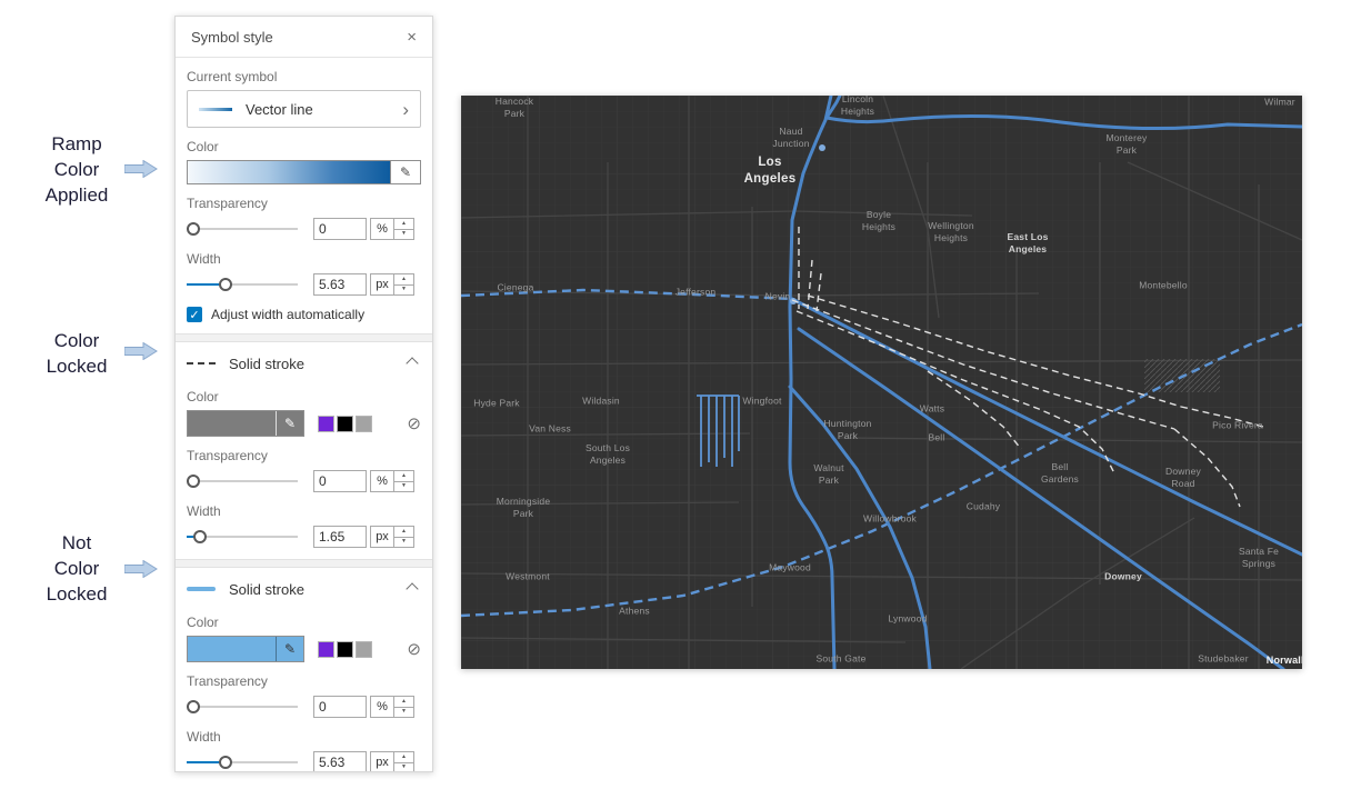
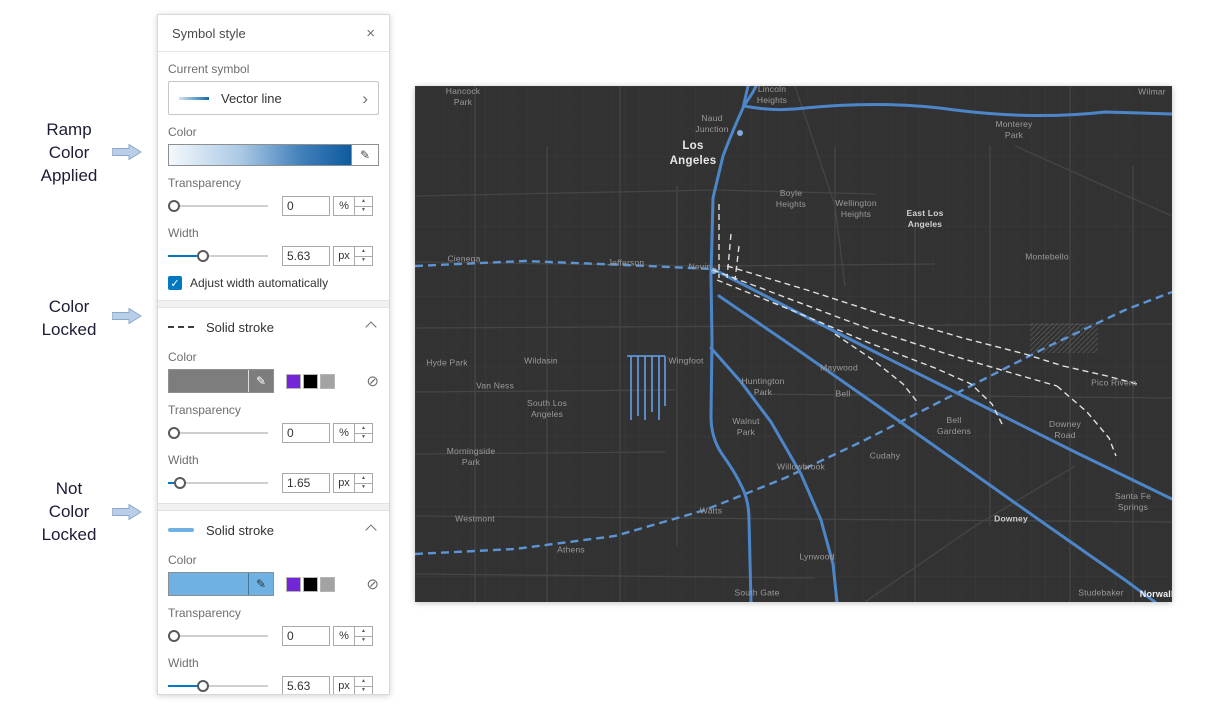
  Ramp
  Color
  Applied
  Color
  Locked
  Not
  Color
  Locked
  Symbol style
  ×
  Current symbol
  Vector line
  ›
  Color
  ✎
  Transparency
  0
  %
  Width
  5.63
  px
  ✓
  Adjust width automatically
  Solid stroke
  Color
  ✎
  ⊘
  Transparency
  0
  %
  Width
  1.65
  px
  Solid stroke
  Color
  ✎
  ⊘
  Transparency
  0
  %
  Width
  5.63
  px
  Hancock
  Park
  Lincoln
  Heights
  Wilmar
  Naud
  Junction
  Monterey
  Park
  Los
  Angeles
  Boyle
  Heights
  Wellington
  Heights
  East Los
  Angeles
  Montebello
  Cienega
  Jefferson
  Nevin
  Hyde Park
  Wildasin
  Van Ness
  South Los
  Angeles
  Wingfoot
  Huntington
  Park
- Watts
+ Maywood
  Bell
  Pico Rivera
  Walnut
  Park
  Bell
  Gardens
  Downey
  Road
  Morningside
  Park
  Willowbrook
  Cudahy
  Westmont
- Maywood
+ Watts
  Santa Fe
  Springs
  Athens
  Lynwood
  Downey
  South Gate
  Studebaker
  Norwal
